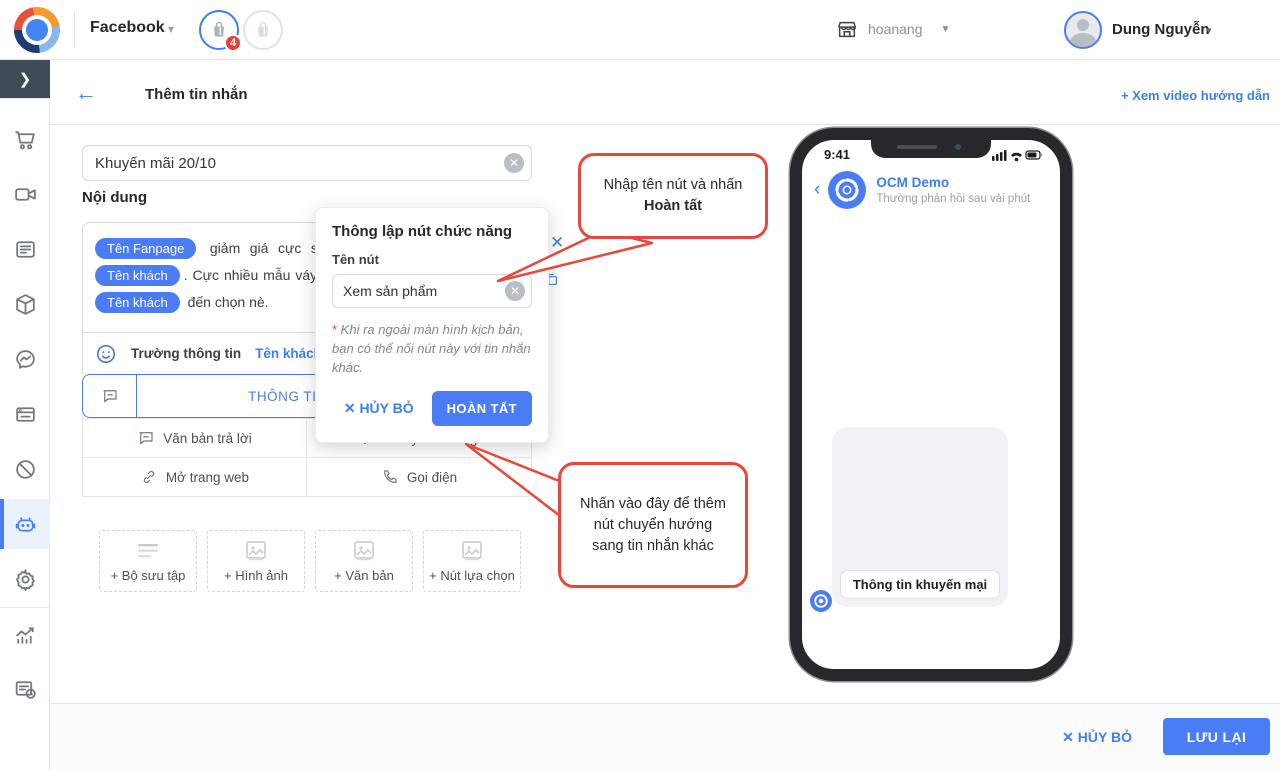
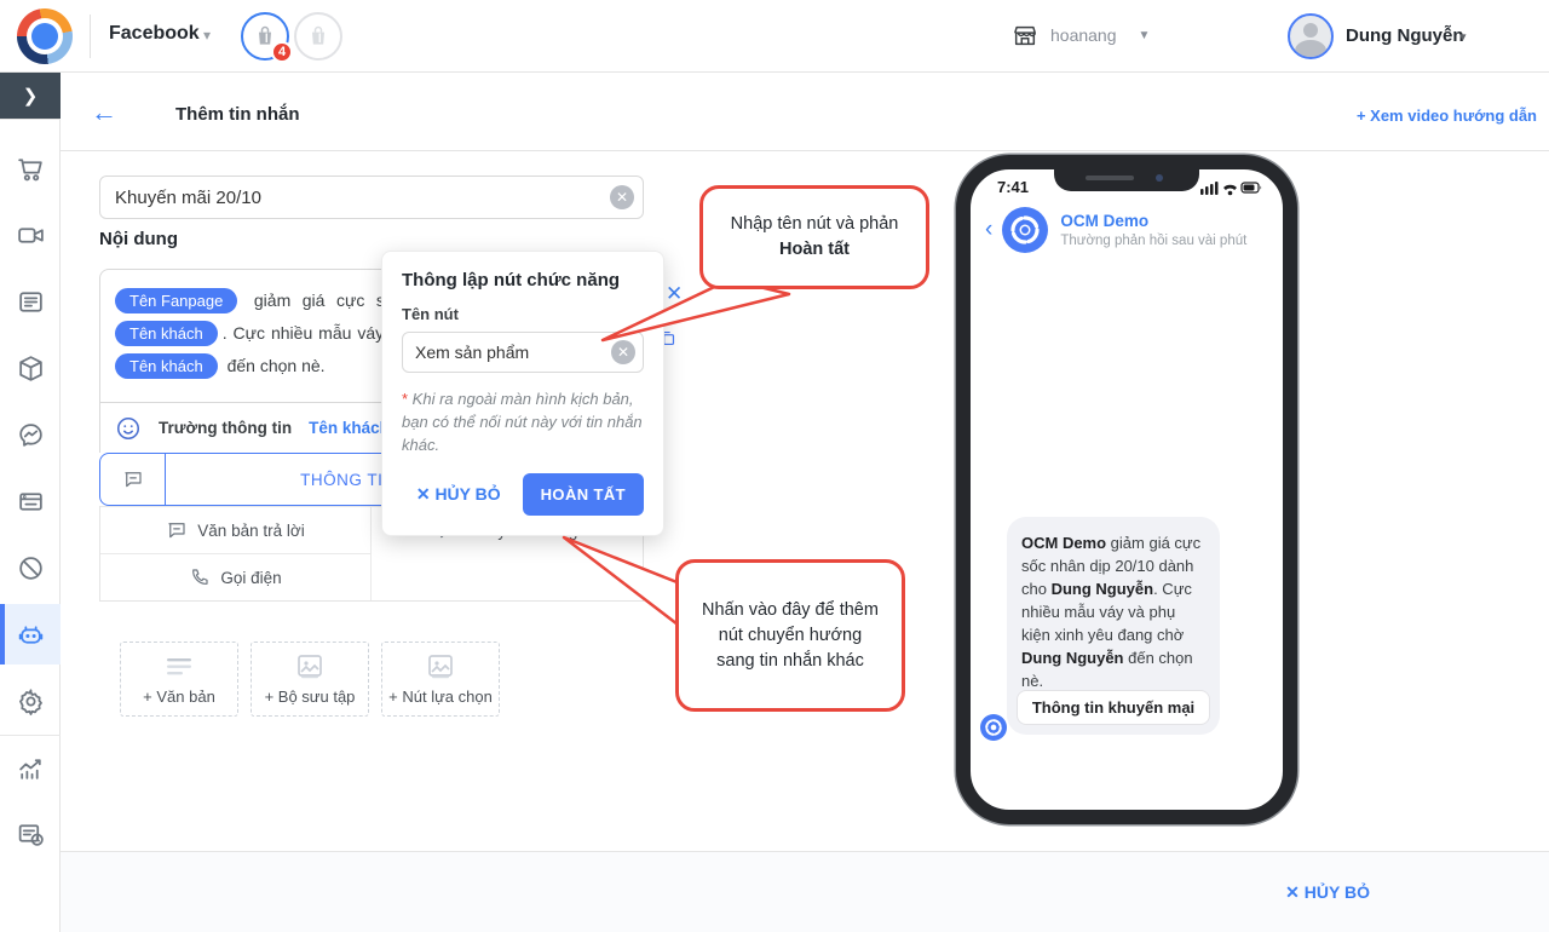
  Facebook
  ▾
  4
  hoanang
  ▼
  Dung Nguyễn
  ▾
  ❯
  ←
  Thêm tin nhắn
  + Xem video hướng dẫn
  Khuyến mãi 20/10
  ✕
  Nội dung
  Tên khách đến chọn nè.
  Trường thông tin
  Tên khác
  Văn bản trả lời
- Mở trang web
  Gọi điện
  ✕
- + Bộ sưu tập
+ + Văn bản
- + Hình ảnh
- + Văn bản
+ + Bộ sưu tập
  + Nút lựa chọn
  Thông lập nút chức năng
  Tên nút
  Xem sản phẩm
  ✕
  * Khi ra ngoài màn hình kịch bản, bạn có thể nối nút này với tin nhắn khác.
  ✕ HỦY BỎ
  HOÀN TẤT
- 9:41
+ 7:41
  ‹
  OCM Demo
  Thường phản hồi sau vài phút
+ OCM Demo giảm giá cực sốc nhân dịp 20/10 dành cho Dung Nguyễn. Cực nhiều mẫu váy và phụ kiện xinh yêu đang chờ Dung Nguyễn đến chọn nè.
  Thông tin khuyến mại
- Nhập tên nút và nhấn
+ Nhập tên nút và phản
  Hoàn tất
  Nhấn vào đây để thêm
  nút chuyển hướng
  sang tin nhắn khác
  ✕ HỦY BỎ
- LƯU LẠI
